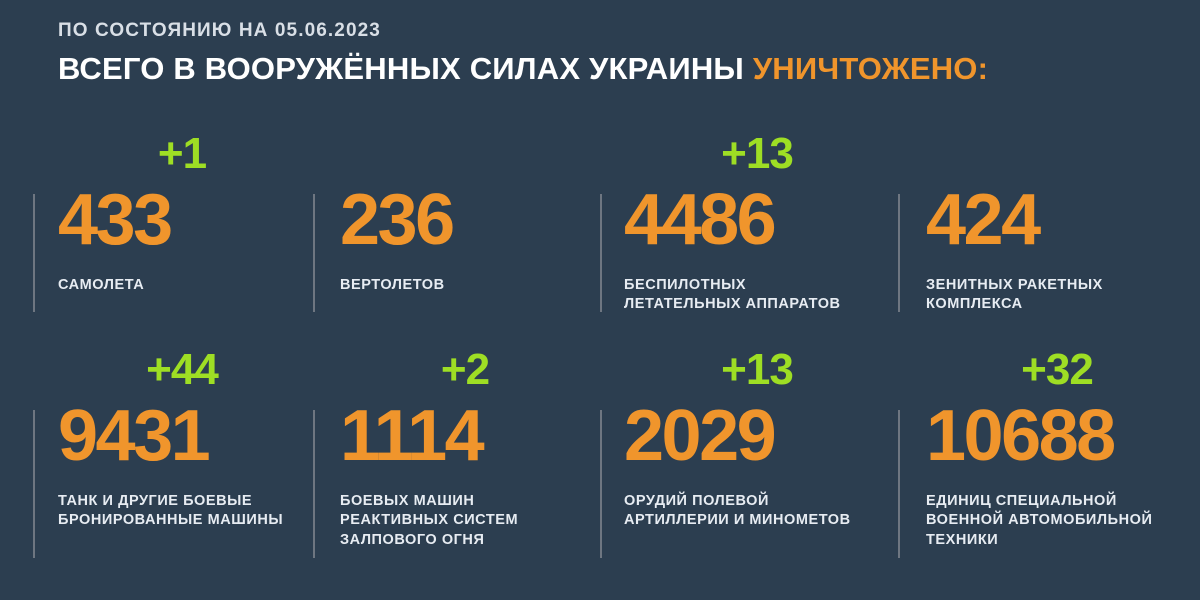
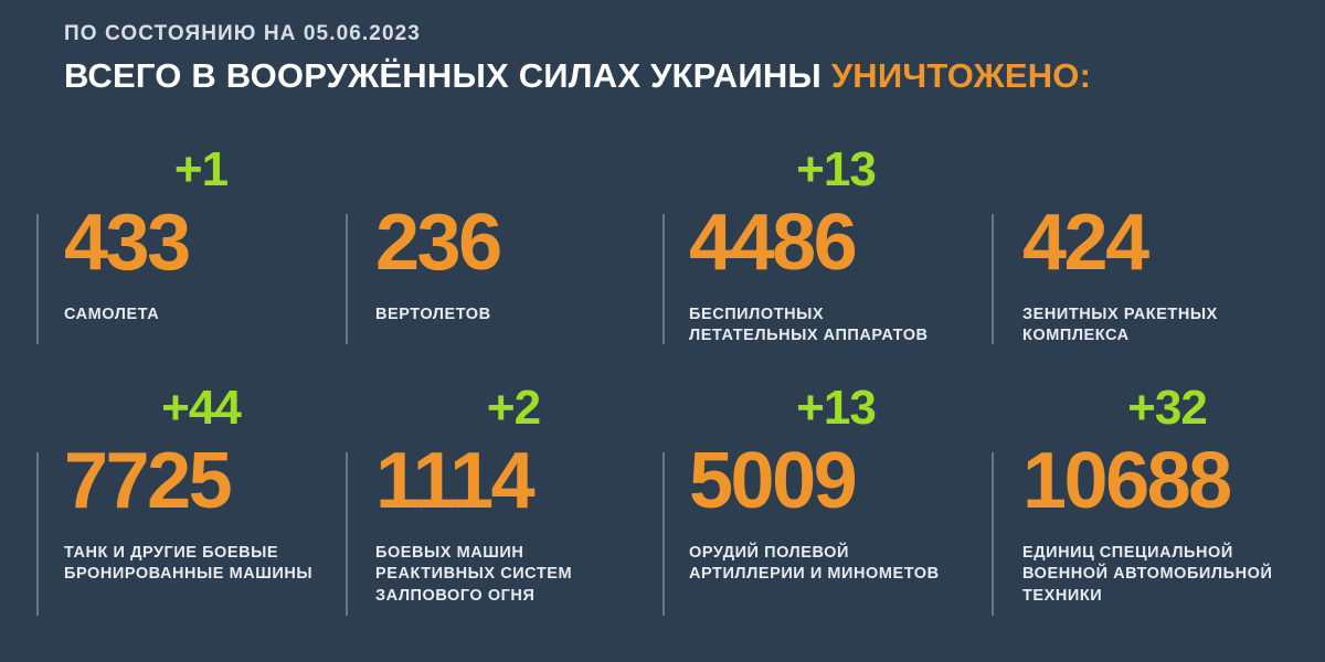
  ПО СОСТОЯНИЮ НА 05.06.2023
  ВСЕГО В ВООРУЖЁННЫХ СИЛАХ УКРАИНЫ УНИЧТОЖЕНО:
  +1
  433
  САМОЛЕТА
  236
  ВЕРТОЛЕТОВ
  +13
  4486
  БЕСПИЛОТНЫХ
  ЛЕТАТЕЛЬНЫХ АППАРАТОВ
  424
  ЗЕНИТНЫХ РАКЕТНЫХ
  КОМПЛЕКСА
  +44
- 9431
+ 7725
  ТАНК И ДРУГИЕ БОЕВЫЕ
  БРОНИРОВАННЫЕ МАШИНЫ
  +2
  1114
  БОЕВЫХ МАШИН
  РЕАКТИВНЫХ СИСТЕМ
  ЗАЛПОВОГО ОГНЯ
  +13
- 2029
+ 5009
  ОРУДИЙ ПОЛЕВОЙ
  АРТИЛЛЕРИИ И МИНОМЕТОВ
  +32
  10688
  ЕДИНИЦ СПЕЦИАЛЬНОЙ
  ВОЕННОЙ АВТОМОБИЛЬНОЙ
  ТЕХНИКИ
